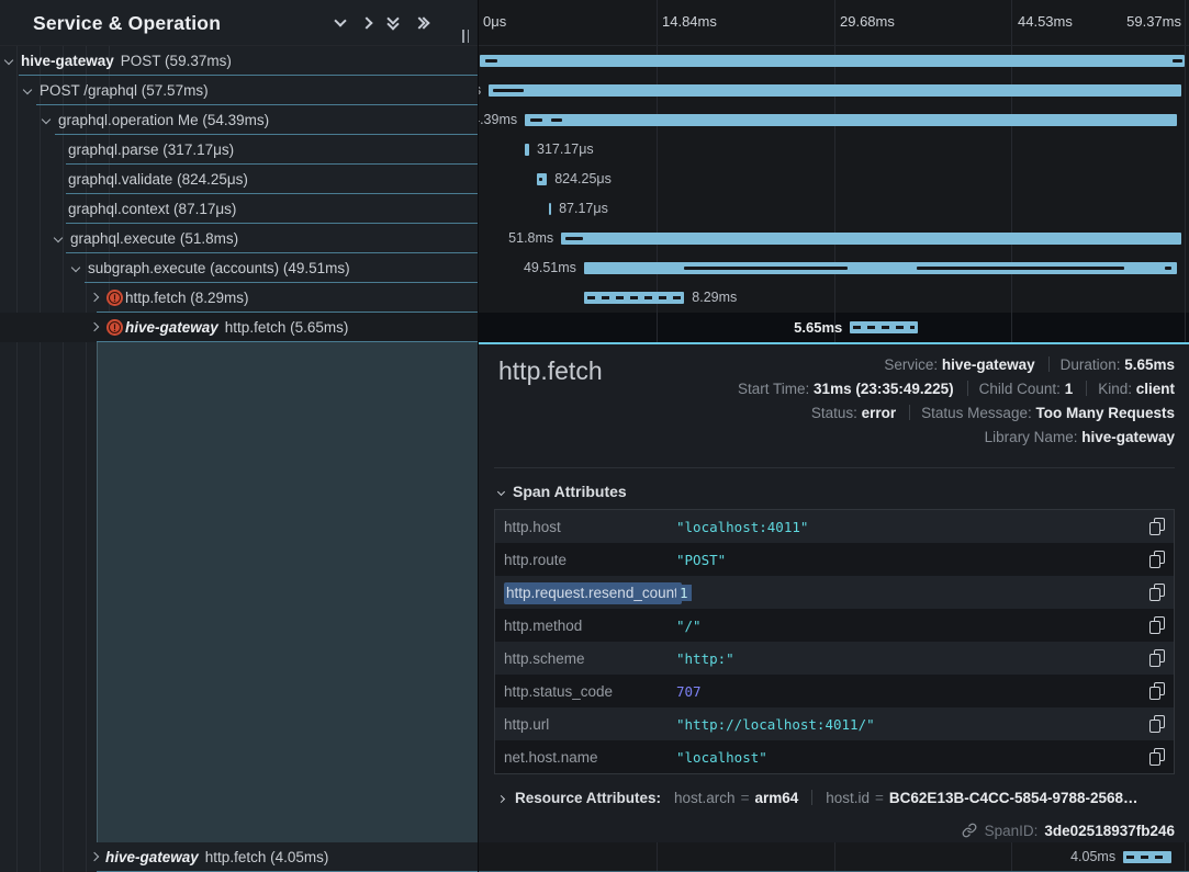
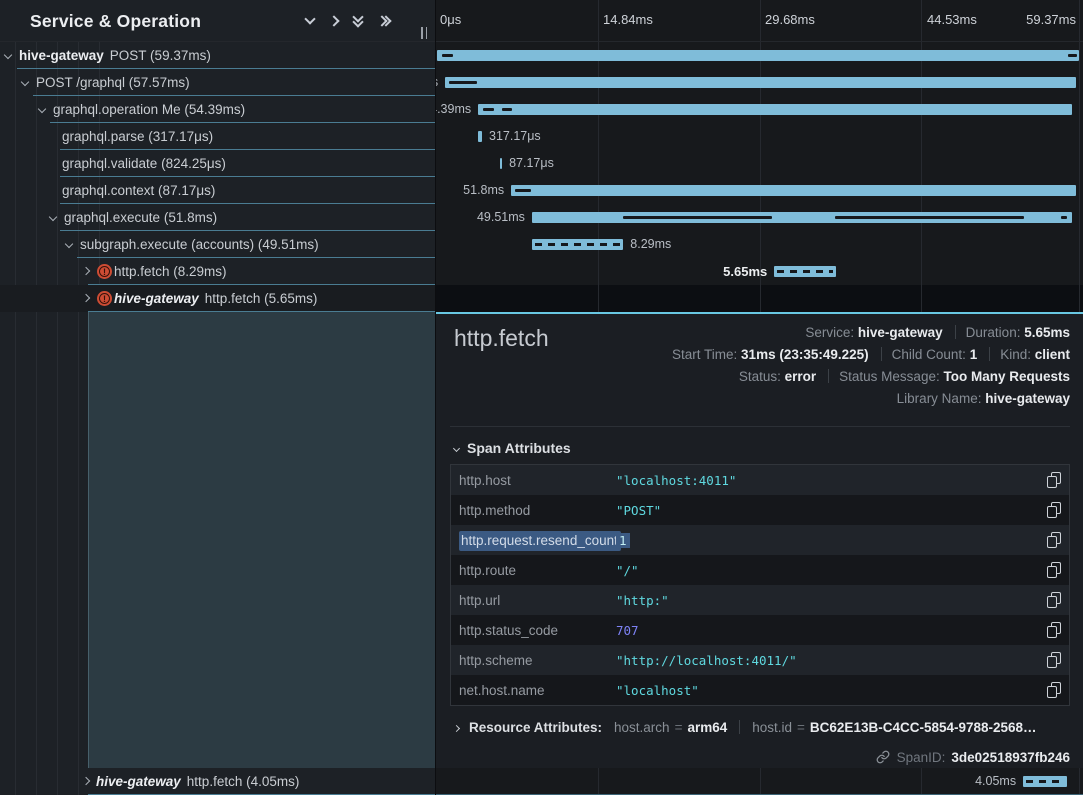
  Service & Operation
  hive-gateway POST (59.37ms)
  POST /graphql (57.57ms)
  graphql.operation Me (54.39ms)
  graphql.parse (317.17μs)
  graphql.validate (824.25μs)
  graphql.context (87.17μs)
  graphql.execute (51.8ms)
  subgraph.execute (accounts) (49.51ms)
  http.fetch (8.29ms)
  hive-gateway http.fetch (5.65ms)
  hive-gateway http.fetch (4.05ms)
  0μs
  14.84ms
  29.68ms
  44.53ms
  59.37ms
  .39ms
  317.17μs
- 824.25μs
  87.17μs
  51.8ms
  49.51ms
  8.29ms
  5.65ms
  http.fetch
  Service: hive-gateway Duration: 5.65ms
  Start Time: 31ms (23:35:49.225) Child Count: 1 Kind: client
  Status: error Status Message: Too Many Requests
  Library Name: hive-gateway
  Span Attributes
  http.host
  "localhost:4011"
- http.route
+ http.method
  "POST"
  http.request.resend_coun
  1
- http.method
+ http.route
  "/"
- http.scheme
+ http.url
  "http:"
  http.status_code
  707
- http.url
+ http.scheme
  "http://localhost:4011/"
  net.host.name
  "localhost"
  Resource Attributes: host.arch = arm64 host.id = BC62E13B-C4CC-5854-9788-2568…
  SpanID: 3de02518937fb246
  4.05ms
